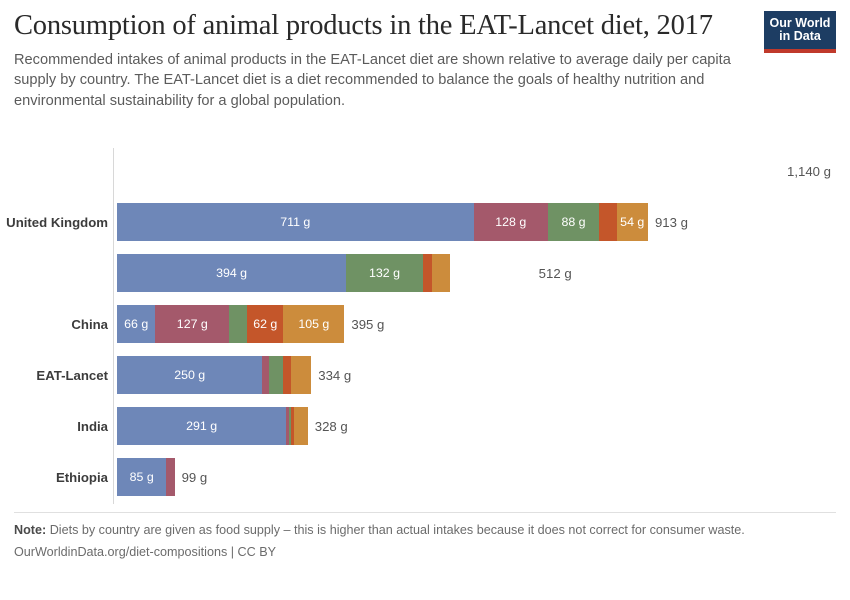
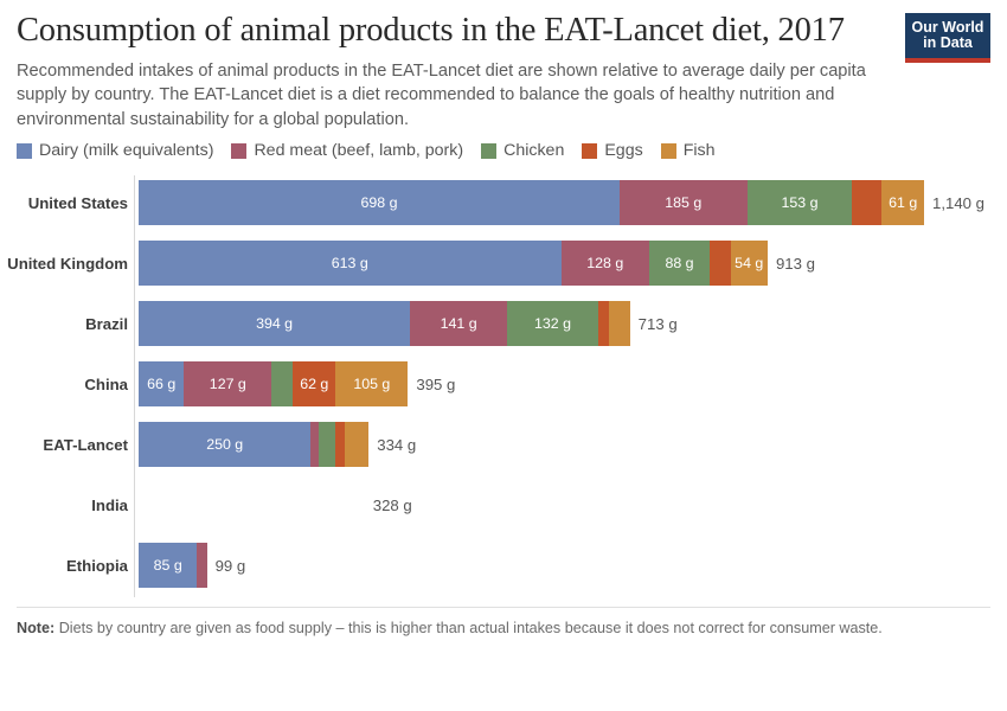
  Consumption of animal products in the EAT-Lancet diet, 2017
  Recommended intakes of animal products in the EAT-Lancet diet are shown relative to average daily per capita supply by country. The EAT-Lancet diet is a diet recommended to balance the goals of healthy nutrition and environmental sustainability for a global population.
  Our World
  in Data
+ Dairy (milk equivalents)
+ Red meat (beef, lamb, pork)
+ Chicken
+ Eggs
+ Fish
+ United States
+ 698 g
+ 185 g
+ 153 g
+ 61 g
  1,140 g
  United Kingdom
- 711 g
+ 613 g
  128 g
  88 g
  54 g
  913 g
+ Brazil
  394 g
+ 141 g
  132 g
- 512 g
+ 713 g
  China
  66 g
  127 g
  62 g
  105 g
  395 g
  EAT-Lancet
  250 g
  334 g
  India
- 291 g
  328 g
  Ethiopia
  85 g
  99 g
  Note: Diets by country are given as food supply – this is higher than actual intakes because it does not correct for consumer waste.
- OurWorldinData.org/diet-compositions | CC BY
